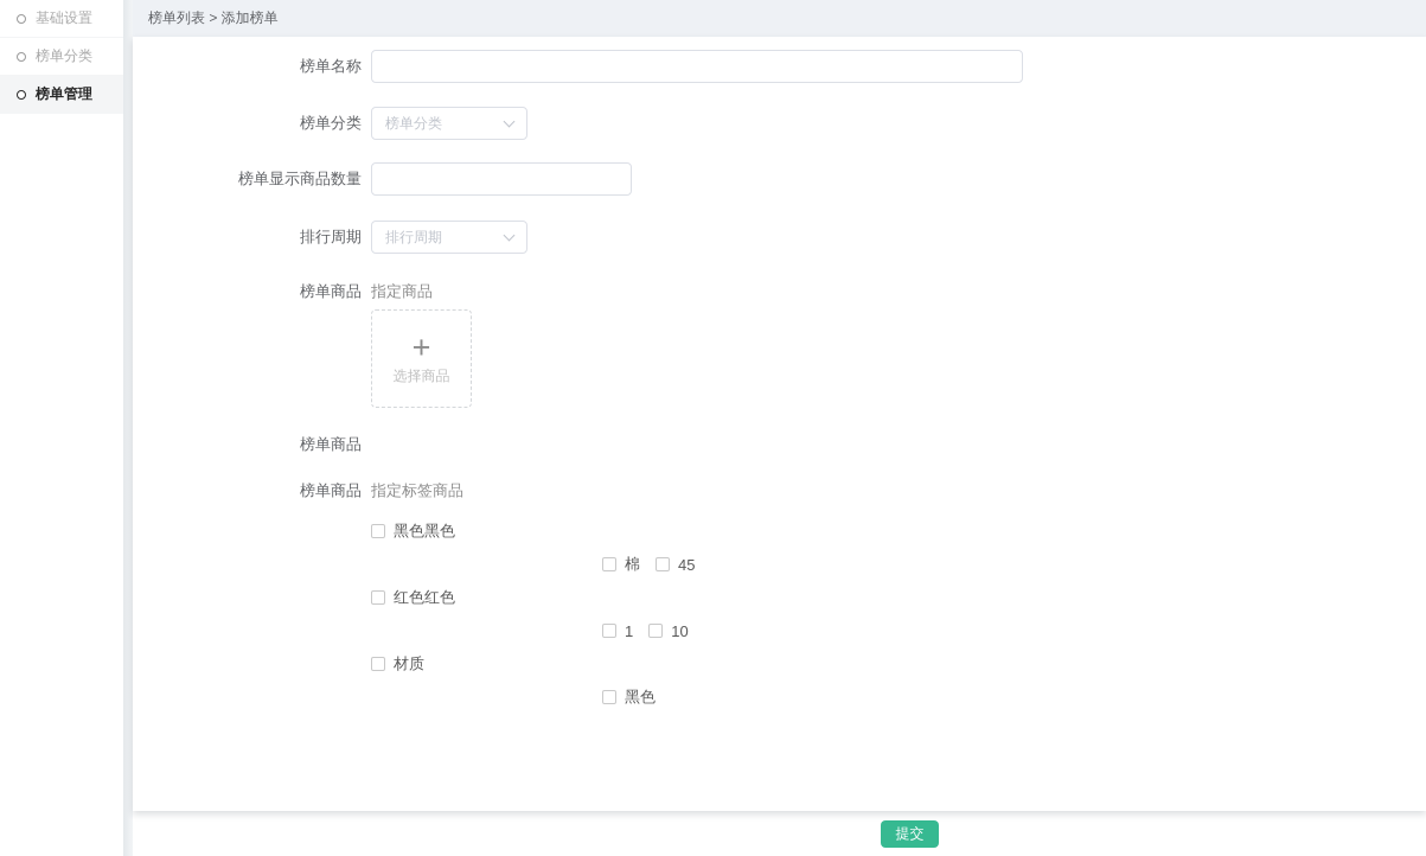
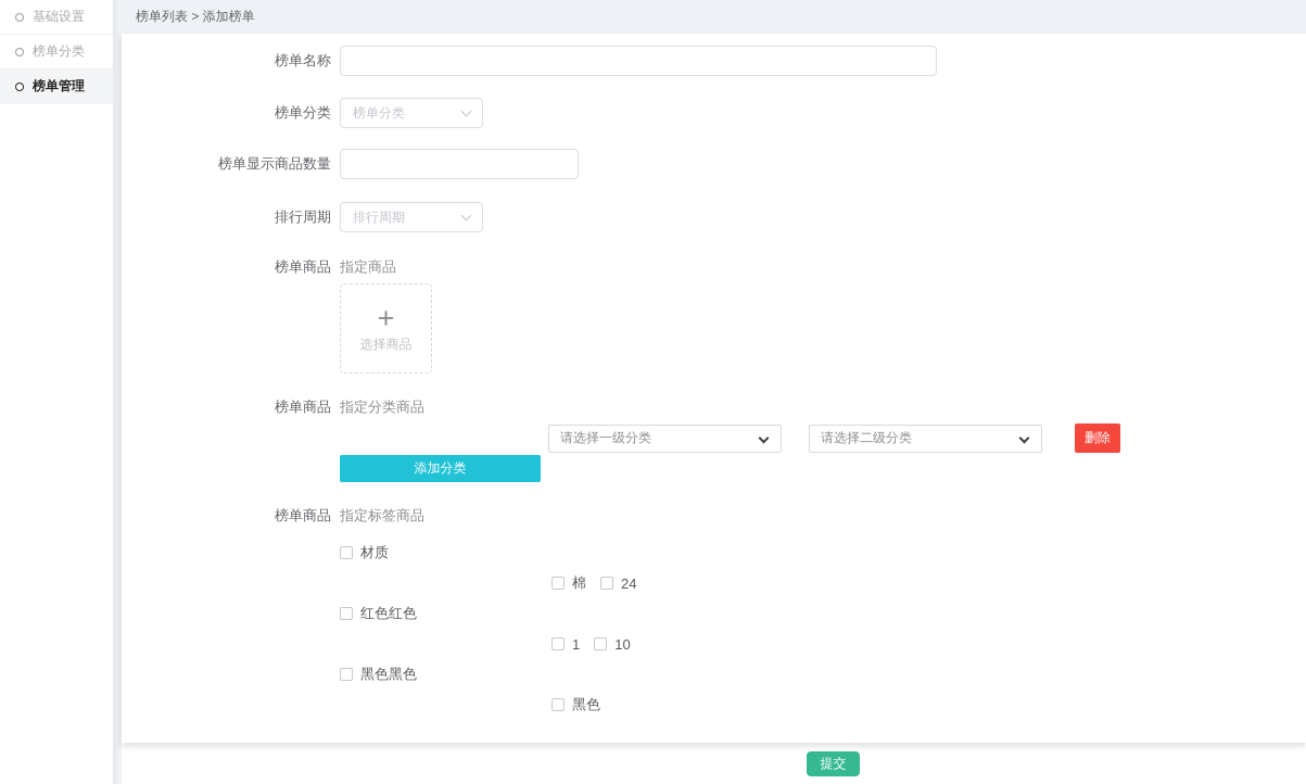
  基础设置
  榜单分类
  榜单管理
  榜单列表 > 添加榜单
  榜单名称
  榜单分类
  榜单分类
  榜单显示商品数量
  排行周期
  排行周期
  榜单商品
  指定商品
  +
  选择商品
  榜单商品
+ 指定分类商品
+ 请选择一级分类
+ 请选择二级分类
+ 删除
+ 添加分类
  榜单商品
  指定标签商品
- 黑色黑色
+ 材质
  棉
- 45
+ 24
  红色红色
  1
  10
- 材质
+ 黑色黑色
  黑色
  提交
